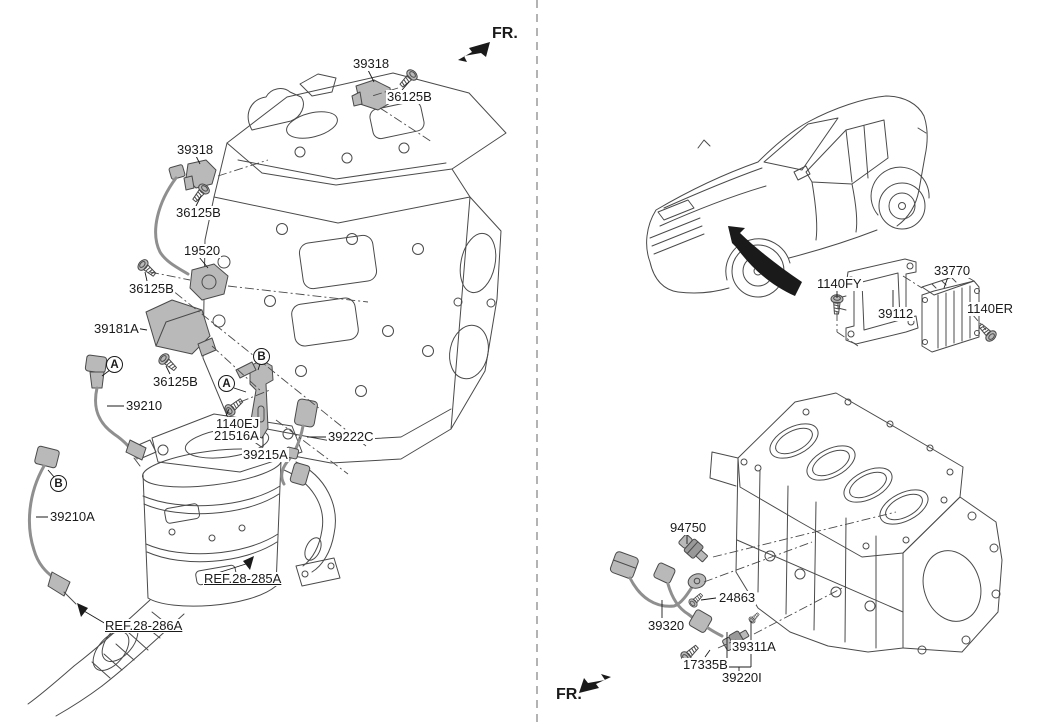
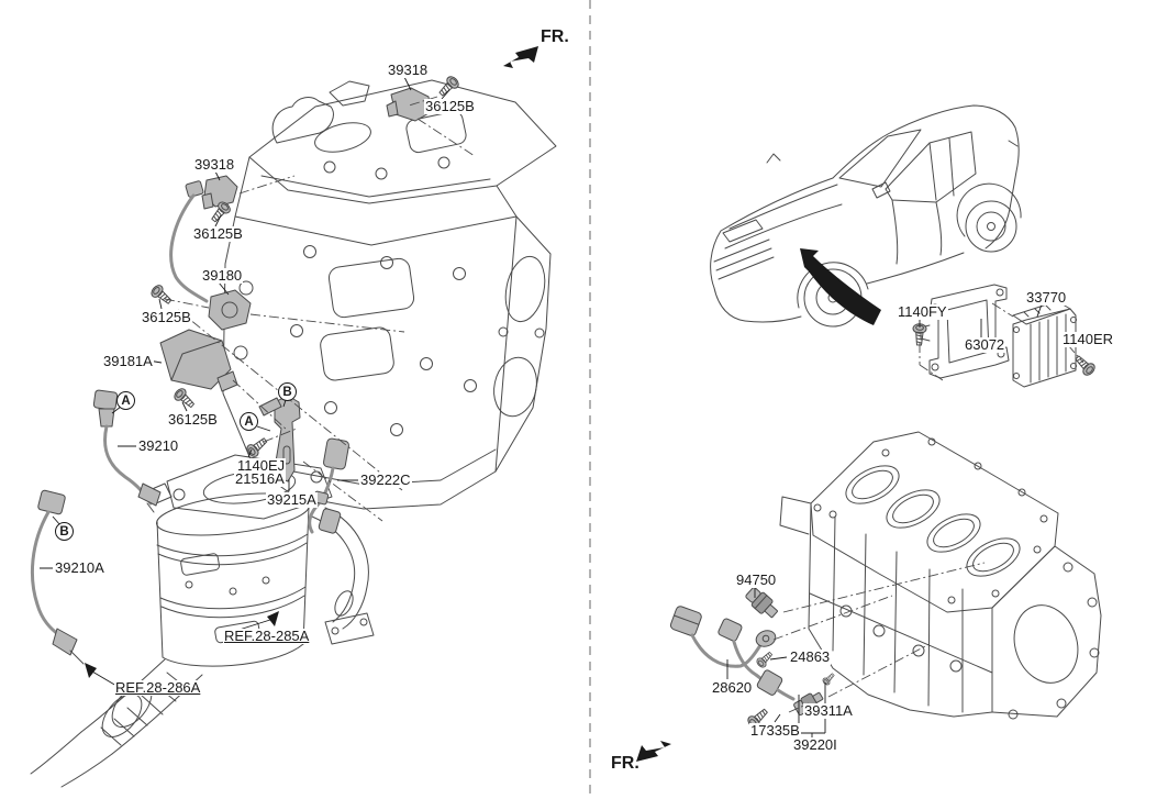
  39318
  36125B
  39318
  36125B
- 19520
+ 39180
  36125B
  39181A
  36125B
  39210
  1140EJ
  21516A
  39215A
  39222C
  39210A
  REF.28-285A
  REF.28-286A
  A
  B
  A
  B
  1140FY
- 39112
+ 63072
  33770
  1140ER
  94750
  24863
- 39320
+ 28620
  39311A
  17335B
  39220I
  FR.
  FR.
